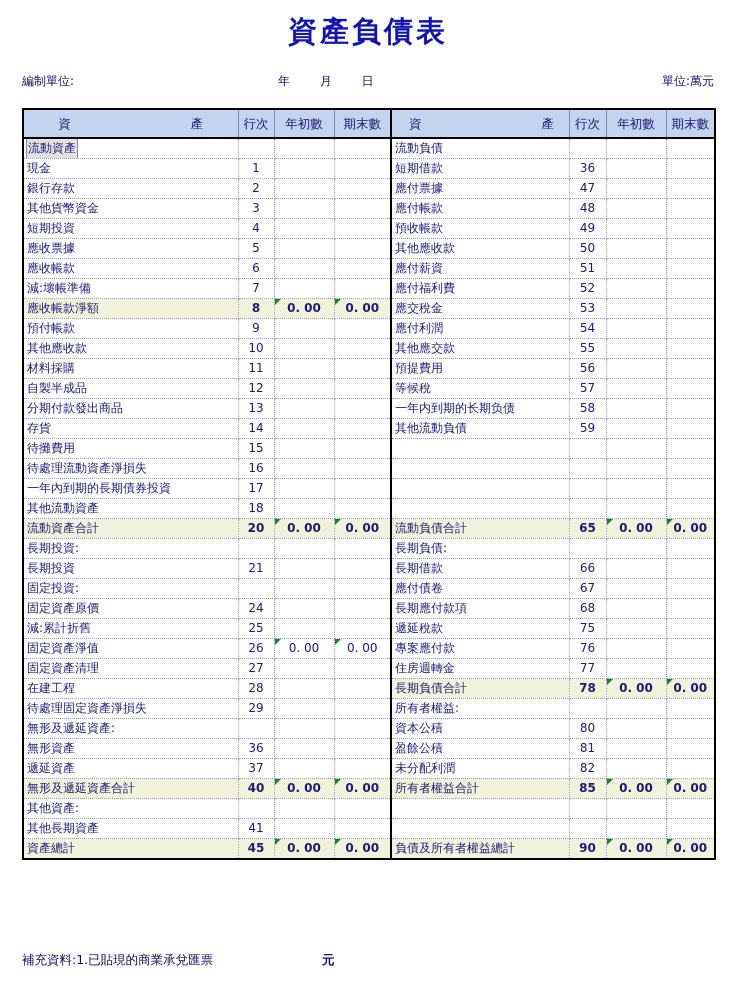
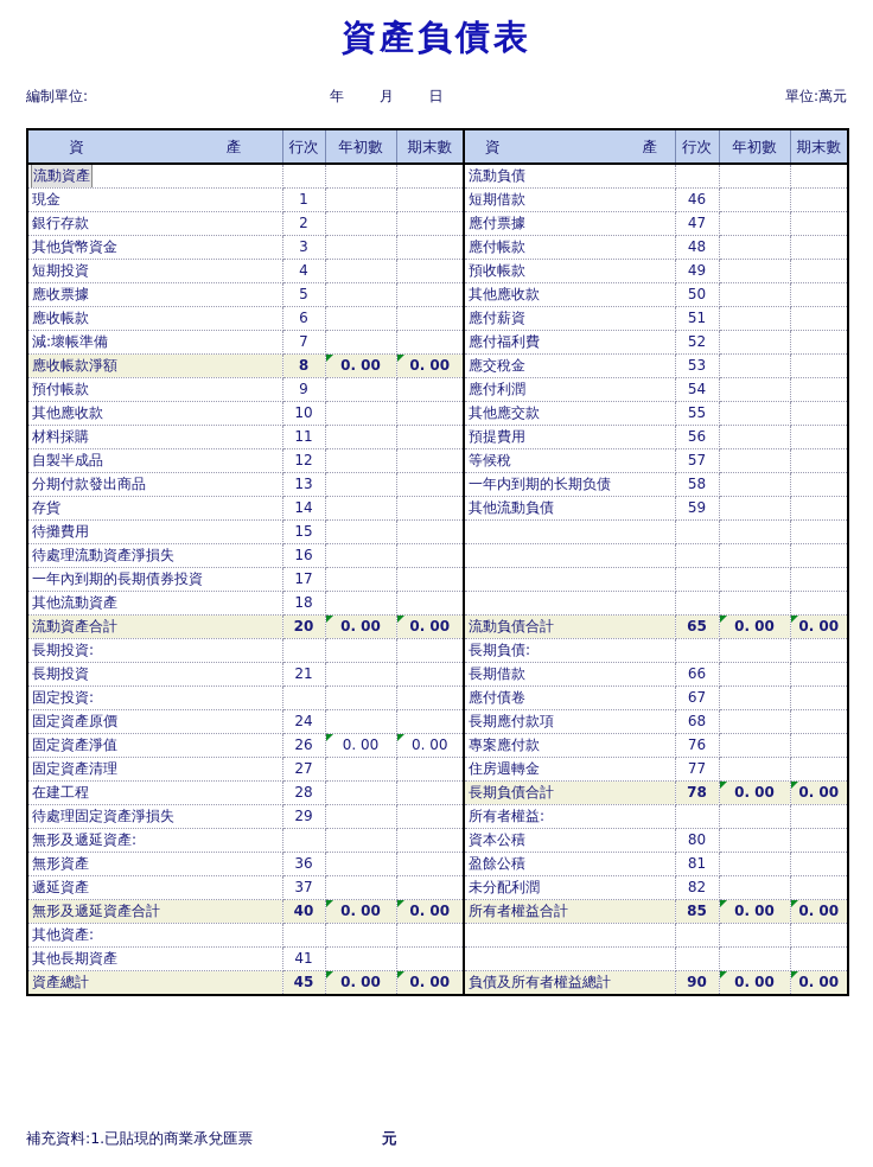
  資產負債表
  編制單位:
  年 月 日
  單位:萬元
  資 產	行次	年初數	期末數	資 產	行次	年初數	期末數
  流動資產				流動負債
- 現金	1			短期借款	36
+ 現金	1			短期借款	46
  銀行存款	2			應付票據	47
  其他貨幣資金	3			應付帳款	48
  短期投資	4			預收帳款	49
  應收票據	5			其他應收款	50
  應收帳款	6			應付薪資	51
  減:壞帳準備	7			應付福利費	52
  應收帳款淨額	8	0. 00	0. 00	應交稅金	53
  預付帳款	9			應付利潤	54
  其他應收款	10			其他應交款	55
  材料採購	11			預提費用	56
  自製半成品	12			等候稅	57
  分期付款發出商品	13			一年内到期的长期负债	58
  存貨	14			其他流動負債	59
  待攤費用	15
  待處理流動資產淨損失	16
  一年內到期的長期債券投資	17
  其他流動資產	18
  流動資產合計	20	0. 00	0. 00	流動負債合計	65	0. 00	0. 00
  長期投資:				長期負債:
  長期投資	21			長期借款	66
  固定投資:				應付債卷	67
  固定資產原價	24			長期應付款項	68
- 減:累計折舊	25			遞延稅款	75
  固定資產淨值	26	0. 00	0. 00	專案應付款	76
  固定資產清理	27			住房週轉金	77
  在建工程	28			長期負債合計	78	0. 00	0. 00
  待處理固定資產淨損失	29			所有者權益:
  無形及遞延資產:				資本公積	80
  無形資產	36			盈餘公積	81
  遞延資產	37			未分配利潤	82
  無形及遞延資產合計	40	0. 00	0. 00	所有者權益合計	85	0. 00	0. 00
  其他資產:
  其他長期資產	41
  資產總計	45	0. 00	0. 00	負債及所有者權益總計	90	0. 00	0. 00
  補充資料:1.已貼現的商業承兌匯票
  元
